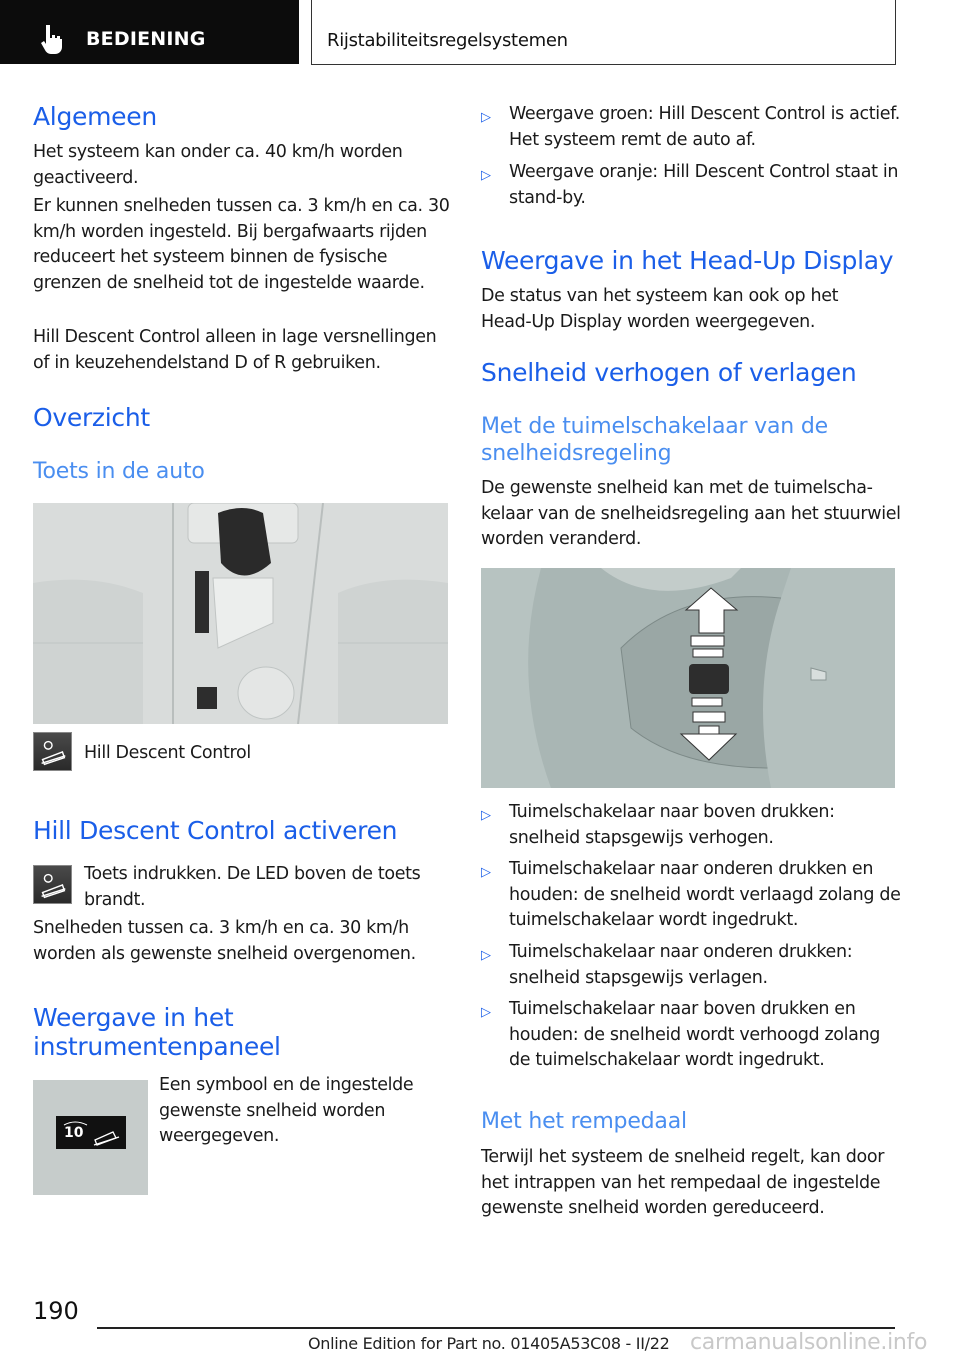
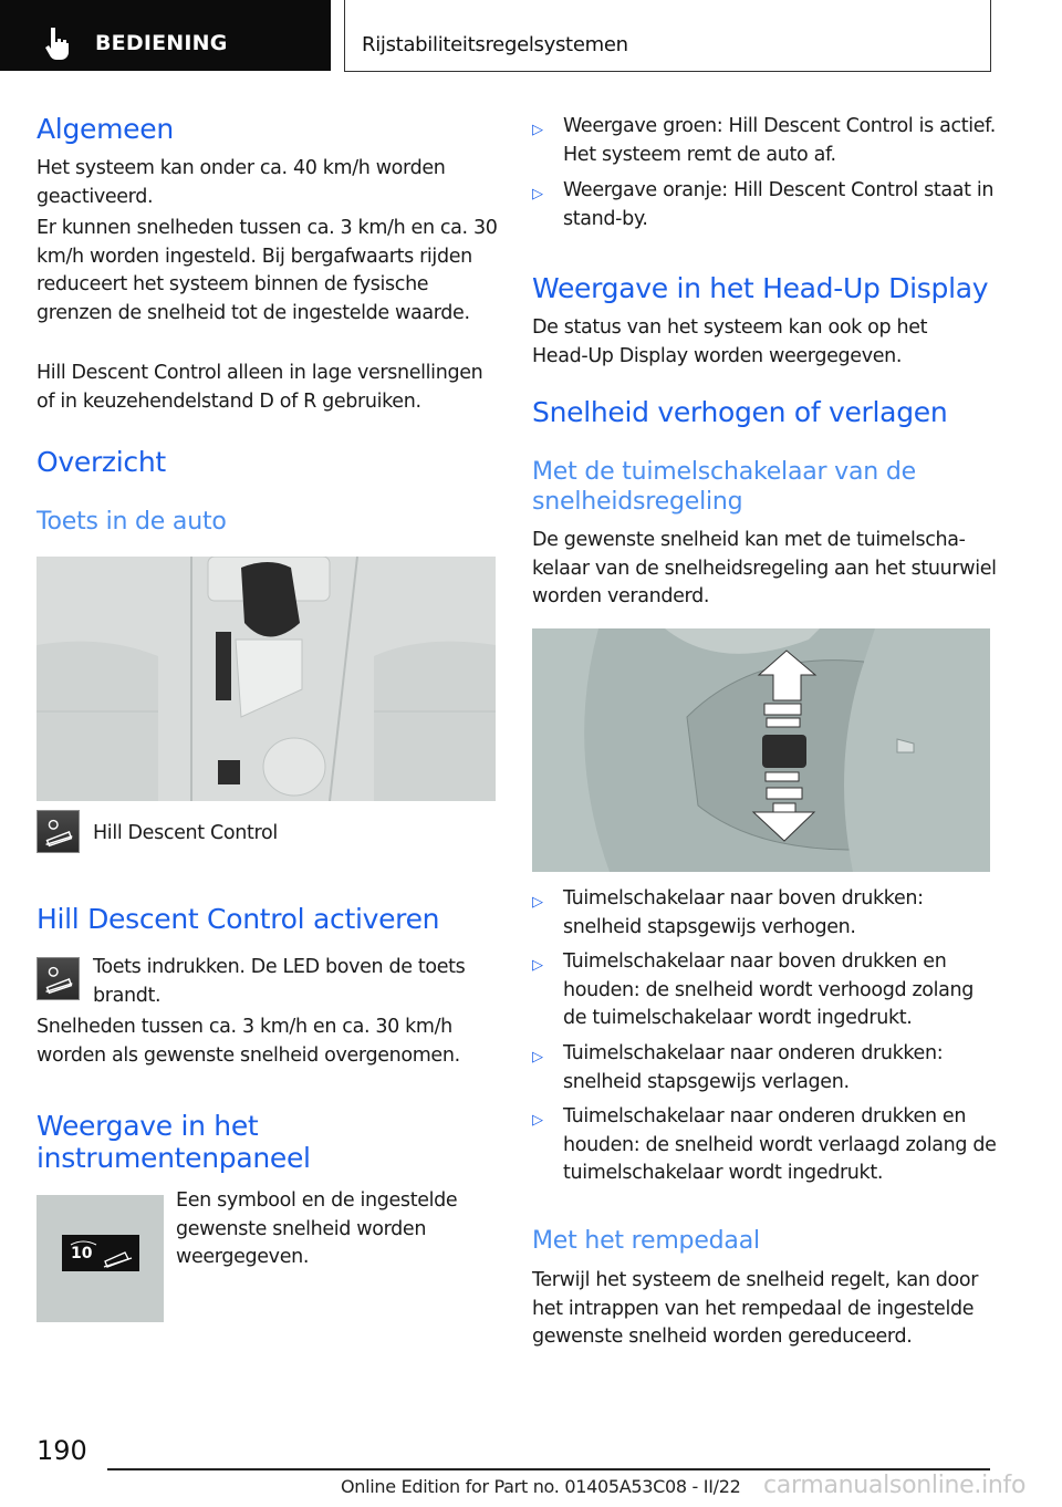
  BEDIENING
  Rijstabiliteitsregelsystemen
  Algemeen
  Het systeem kan onder ca. 40 km/h worden geactiveerd.
  Er kunnen snelheden tussen ca. 3 km/h en ca. 30 km/h worden ingesteld. Bij bergafwaarts rijden reduceert het systeem binnen de fysi­sche grenzen de snelheid tot de ingestelde waarde.
  Hill Descent Control alleen in lage versnellin­gen of in keuzehendelstand D of R gebruiken.
  Overzicht
  Toets in de auto
  Hill Descent Control
  Hill Descent Control activeren
  Toets indrukken. De LED boven de toets brandt.
  Snelheden tussen ca. 3 km/h en ca. 30 km/h worden als gewenste snelheid overgenomen.
  Weergave in het
  instrumentenpaneel
  10
  Een symbool en de ingestelde gewenste snelheid worden weergegeven.
  ▷
  Weergave groen: Hill Descent Control is ac­tief. Het systeem remt de auto af.
  ▷
  Weergave oranje: Hill Descent Control staat in stand-by.
  Weergave in het Head-Up Display
  De status van het systeem kan ook op het Head-Up Display worden weergegeven.
  Snelheid verhogen of verlagen
  Met de tuimelschakelaar van de snelheidsregeling
  De gewenste snelheid kan met de tuimelscha­kelaar van de snelheidsregeling aan het stuur­wiel worden veranderd.
  ▷
  Tuimelschakelaar naar boven drukken: snelheid stapsgewijs verhogen.
  ▷
- Tuimelschakelaar naar onderen drukken en houden: de snelheid wordt verlaagd zolang de tuimelschakelaar wordt ingedrukt.
+ Tuimelschakelaar naar boven drukken en houden: de snelheid wordt verhoogd zo­lang de tuimelschakelaar wordt ingedrukt.
  ▷
  Tuimelschakelaar naar onderen drukken: snelheid stapsgewijs verlagen.
  ▷
- Tuimelschakelaar naar boven drukken en houden: de snelheid wordt verhoogd zo­lang de tuimelschakelaar wordt ingedrukt.
+ Tuimelschakelaar naar onderen drukken en houden: de snelheid wordt verlaagd zolang de tuimelschakelaar wordt ingedrukt.
  Met het rempedaal
  Terwijl het systeem de snelheid regelt, kan door het intrappen van het rempedaal de inge­stelde gewenste snelheid worden geredu­ceerd.
  190
  Online Edition for Part no. 01405A53C08 - II/22
  carmanualsonline.info
